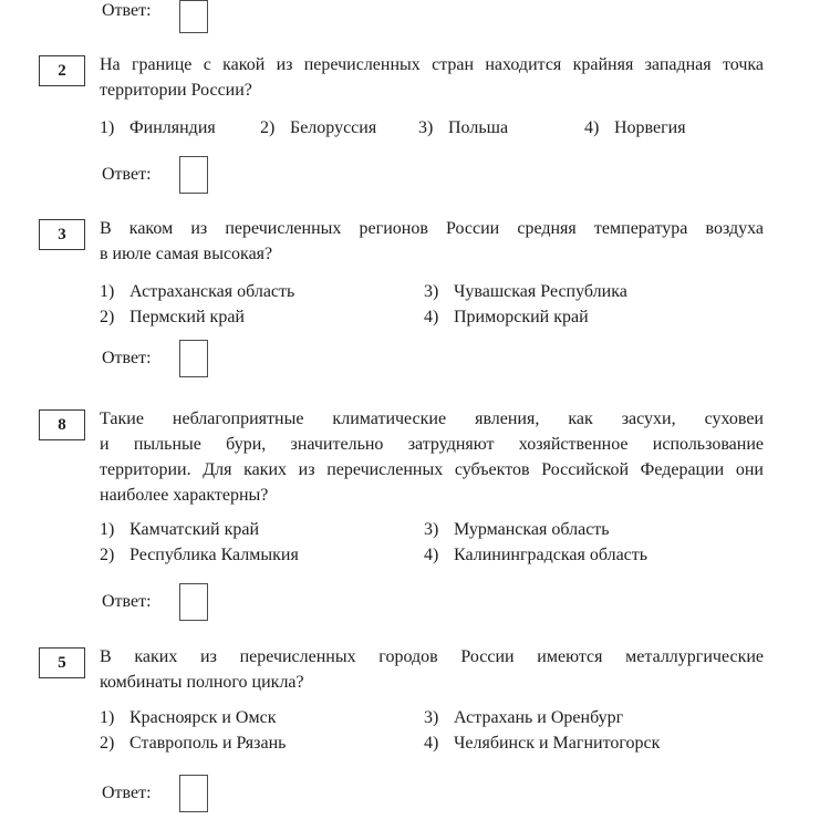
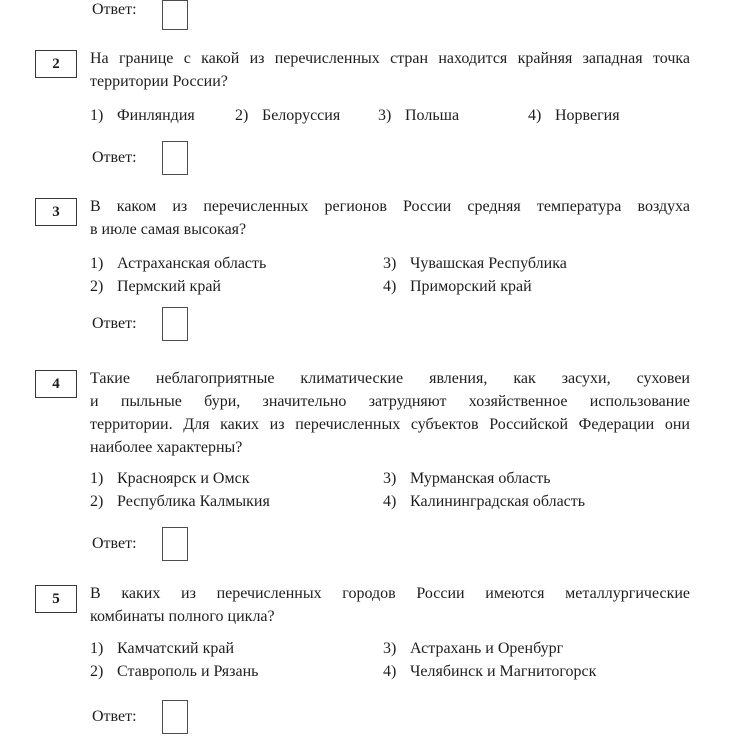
  Ответ:
  2
  На границе с какой из перечисленных стран находится крайняя западная точка
  территории России?
  1) Финляндия
  2) Белоруссия
  3) Польша
  4) Норвегия
  Ответ:
  3
  В каком из перечисленных регионов России средняя температура воздуха
  в июле самая высокая?
  1) Астраханская область
  3) Чувашская Республика
  2) Пермский край
  4) Приморский край
  Ответ:
- 8
+ 4
  Такие неблагоприятные климатические явления, как засухи, суховеи
  и пыльные бури, значительно затрудняют хозяйственное использование
  территории. Для каких из перечисленных субъектов Российской Федерации они
  наиболее характерны?
- 1) Камчатский край
+ 1) Красноярск и Омск
  3) Мурманская область
  2) Республика Калмыкия
  4) Калининградская область
  Ответ:
  5
  В каких из перечисленных городов России имеются металлургические
  комбинаты полного цикла?
- 1) Красноярск и Омск
+ 1) Камчатский край
  3) Астрахань и Оренбург
  2) Ставрополь и Рязань
  4) Челябинск и Магнитогорск
  Ответ:
